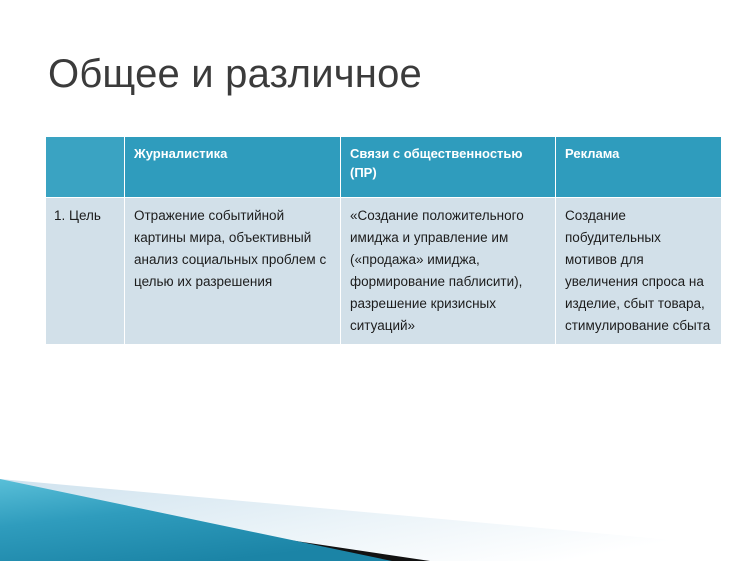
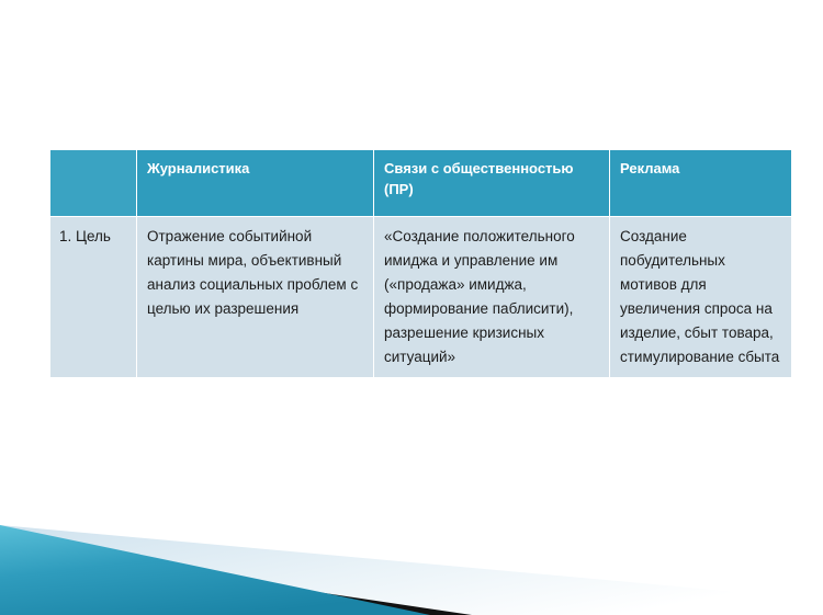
- Общее и различное
  	Журналистика	Связи с общественностью (ПР)	Реклама
  1. Цель	Отражение событийной картины мира, объективный анализ социальных проблем с целью их разрешения	«Создание положительного имиджа и управление им («продажа» имиджа, формирование паблисити), разрешение кризисных ситуаций»	Создание побудительных мотивов для увеличения спроса на изделие, сбыт товара, стимулирование сбыта
